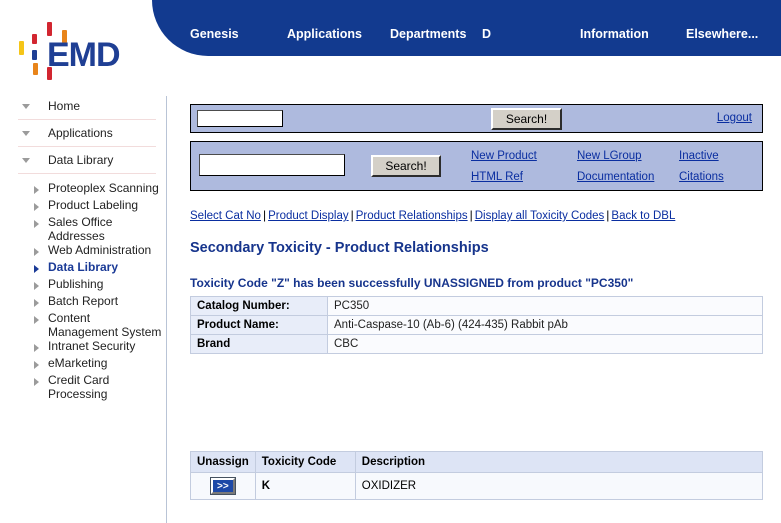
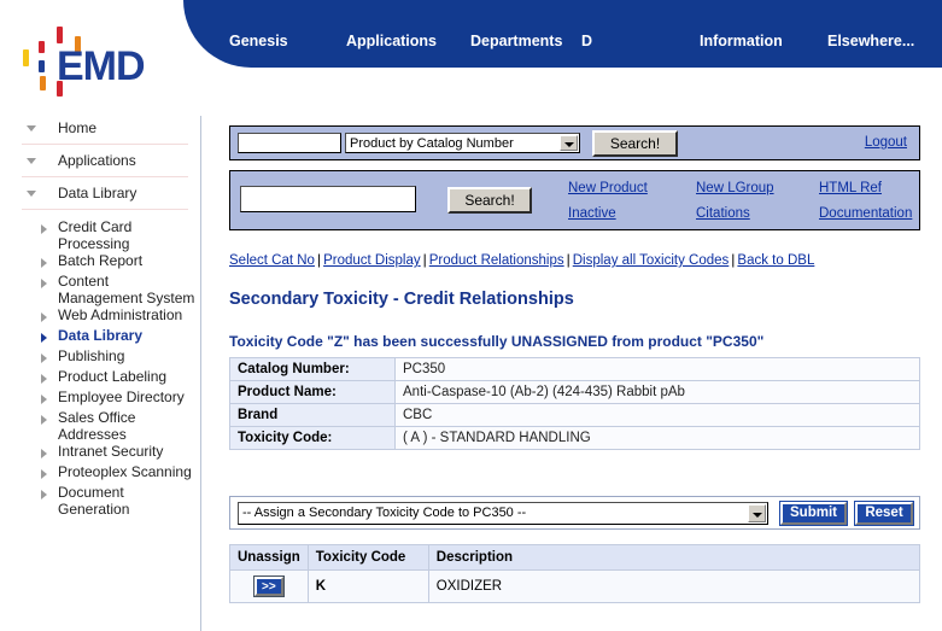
  EMD
  Genesis
  Applications
  Departments
  D
  Information
  Elsewhere...
  Home
  Applications
  Data Library
- Proteoplex Scanning
+ Credit Card Processing
- Product Labeling
+ Batch Report
- Sales Office Addresses
+ Content Management System
  Web Administration
  Data Library
  Publishing
- Batch Report
+ Product Labeling
+ Employee Directory
- Content Management System
+ Sales Office Addresses
  Intranet Security
- eMarketing
- Credit Card Processing
+ Proteoplex Scanning
+ Document Generation
+ Product by Catalog Number
  Search!
  Logout
  Search!
  New Product
- HTML Ref
+ Inactive
  New LGroup
- Documentation
+ Citations
- Inactive
+ HTML Ref
- Citations
+ Documentation
  Select Cat No | Product Display | Product Relationships | Display all Toxicity Codes | Back to DBL
- Secondary Toxicity - Product Relationships
+ Secondary Toxicity - Credit Relationships
  Toxicity Code "Z" has been successfully UNASSIGNED from product "PC350"
  Catalog Number:	PC350
- Product Name:	Anti-Caspase-10 (Ab-6) (424-435) Rabbit pAb
+ Product Name:	Anti-Caspase-10 (Ab-2) (424-435) Rabbit pAb
  Brand	CBC
+ Toxicity Code:	( A ) - STANDARD HANDLING
+ -- Assign a Secondary Toxicity Code to PC350 --
+ Submit
+ Reset
  Unassign	Toxicity Code	Description
  >>	K	OXIDIZER
